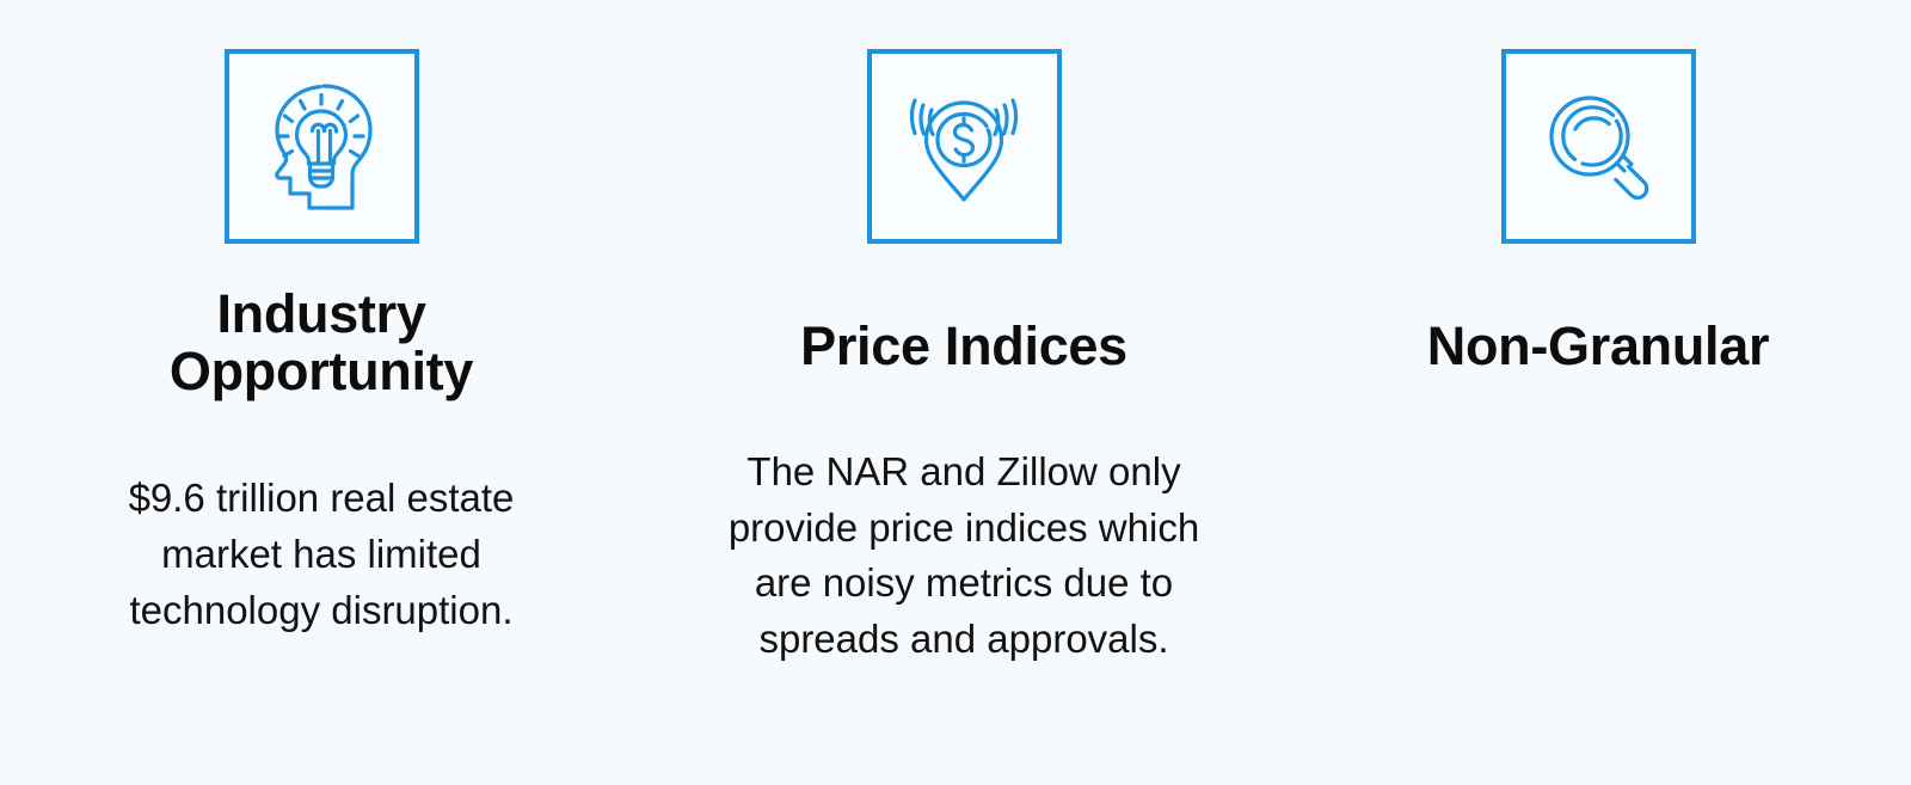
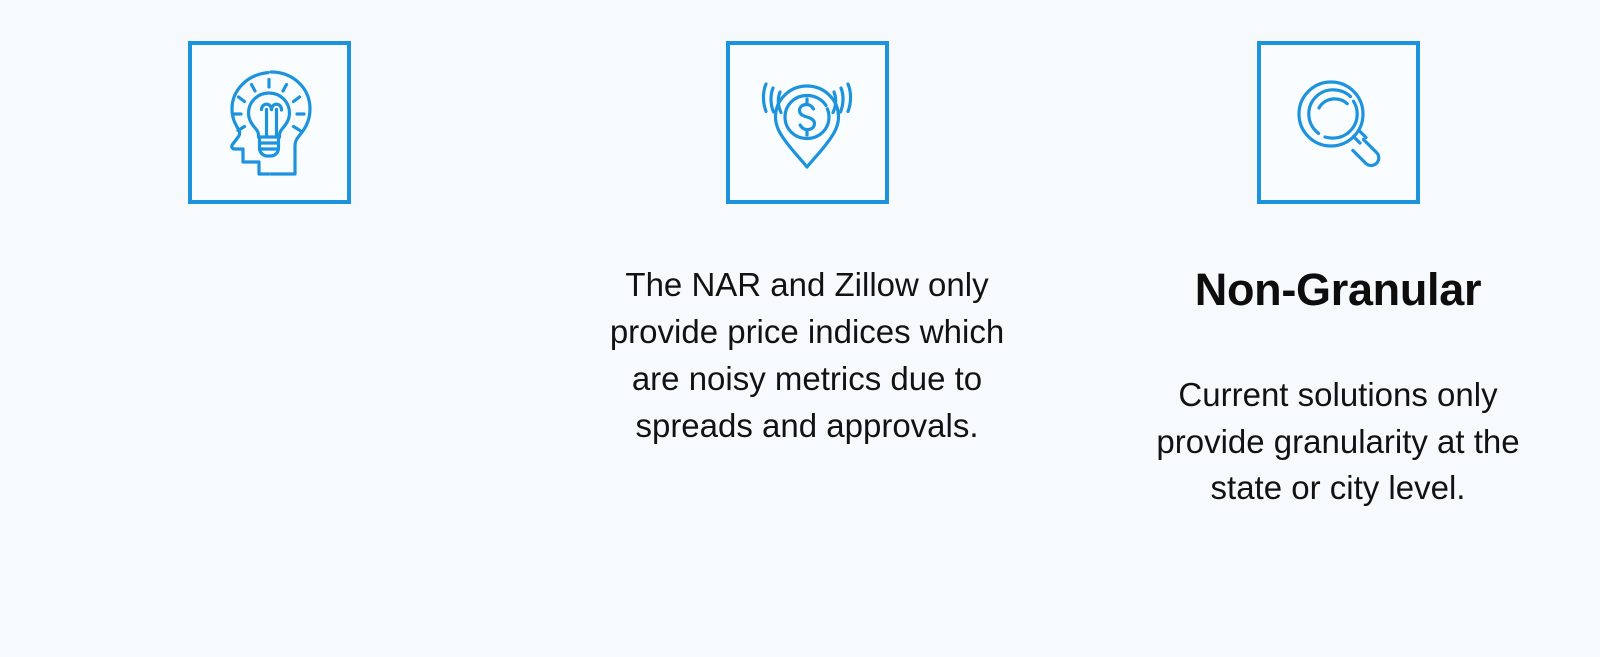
- Industry
- Opportunity
- $9.6 trillion real estate market has limited technology disruption.
- Price Indices
  The NAR and Zillow only provide price indices which are noisy metrics due to spreads and approvals.
  Non-Granular
+ Current solutions only provide granularity at the state or city level.
